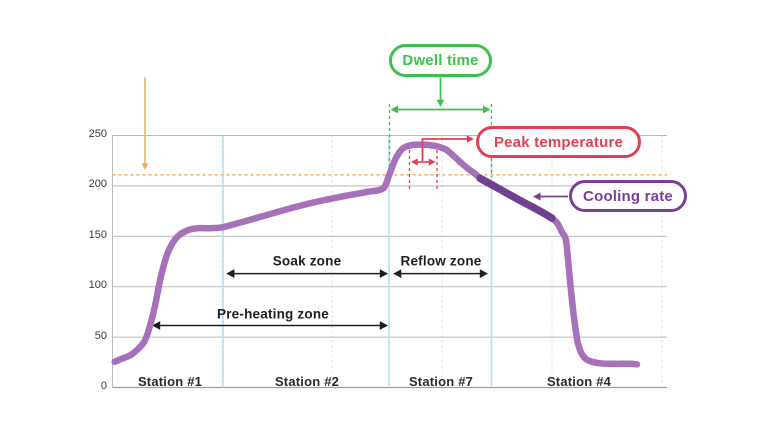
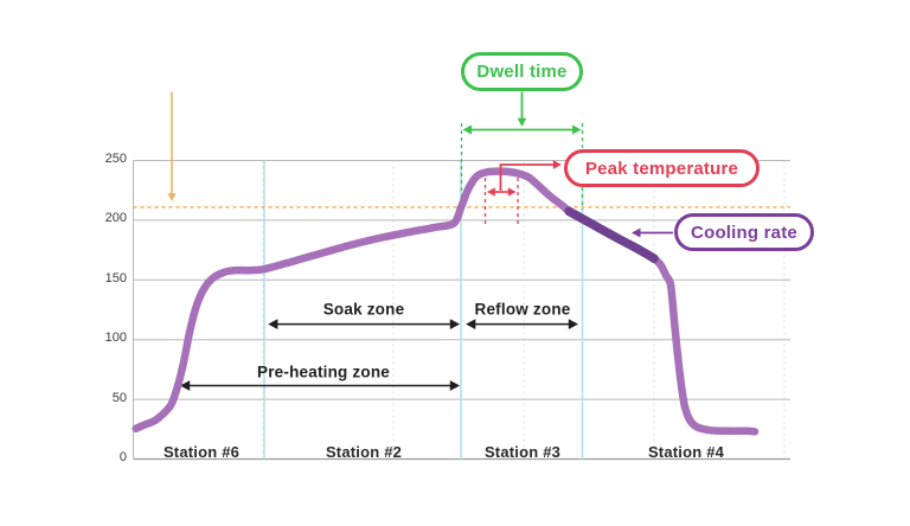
  250
  200
  150
  100
  50
  0
- Station #1
+ Station #6
  Station #2
- Station #7
+ Station #3
  Station #4
  Soak zone
  Reflow zone
  Pre-heating zone
  Dwell time
  Peak temperature
  Cooling rate
